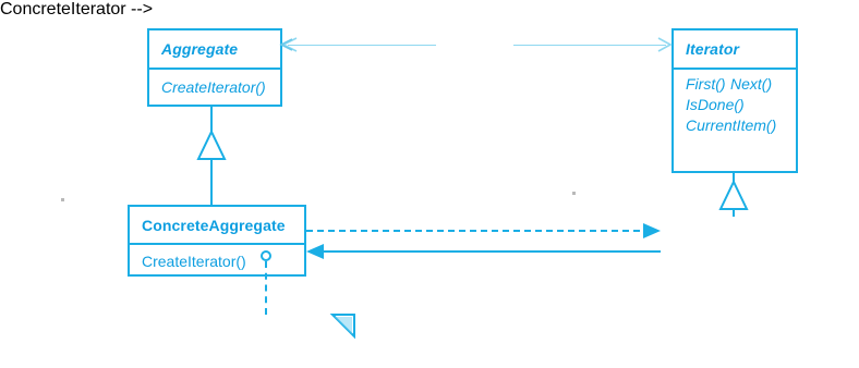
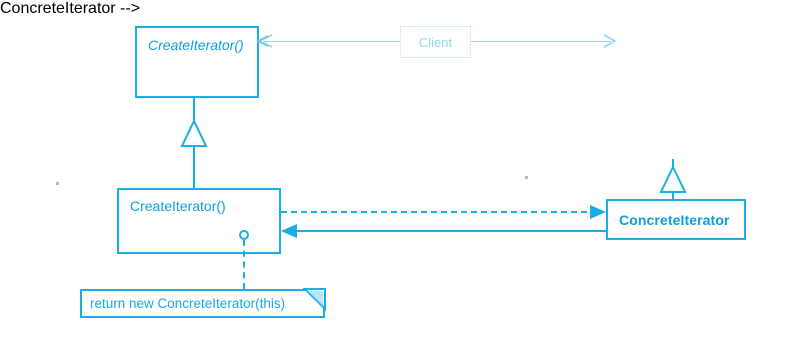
- Aggregate
  CreateIterator()
- Iterator
- First() Next() IsDone() CurrentItem()
- ConcreteAggregate
  CreateIterator()
+ ConcreteIterator
+ Client
+ return new ConcreteIterator(this)
  ConcreteIterator -->
